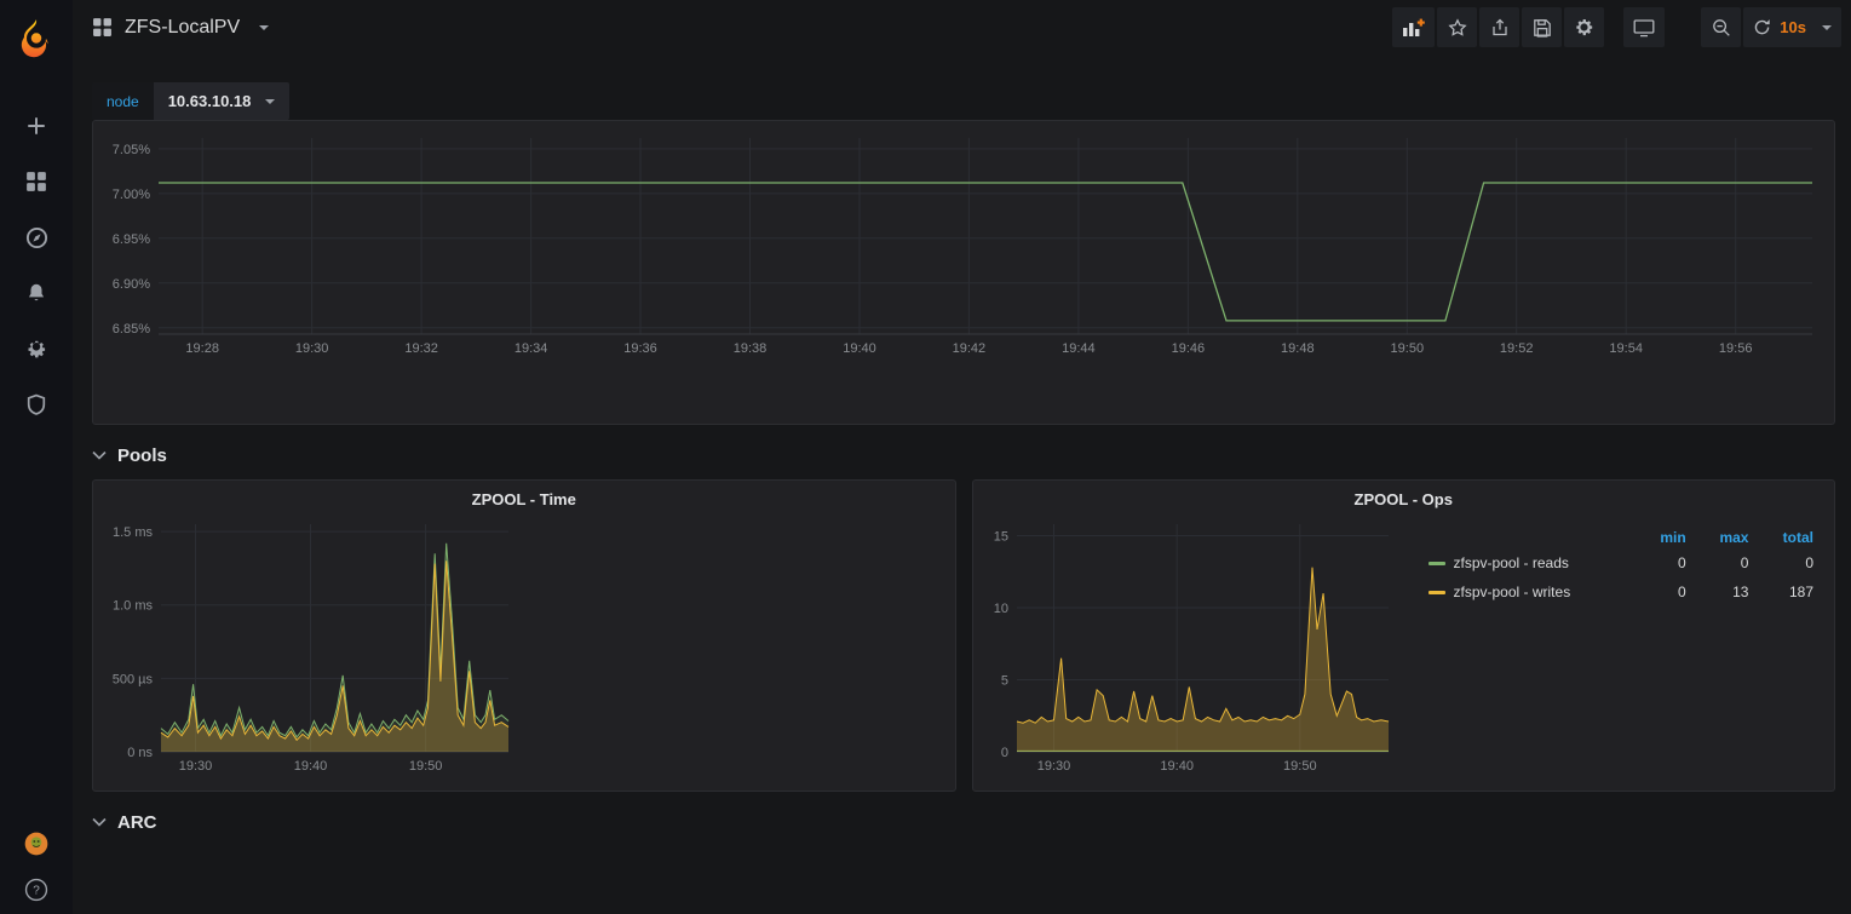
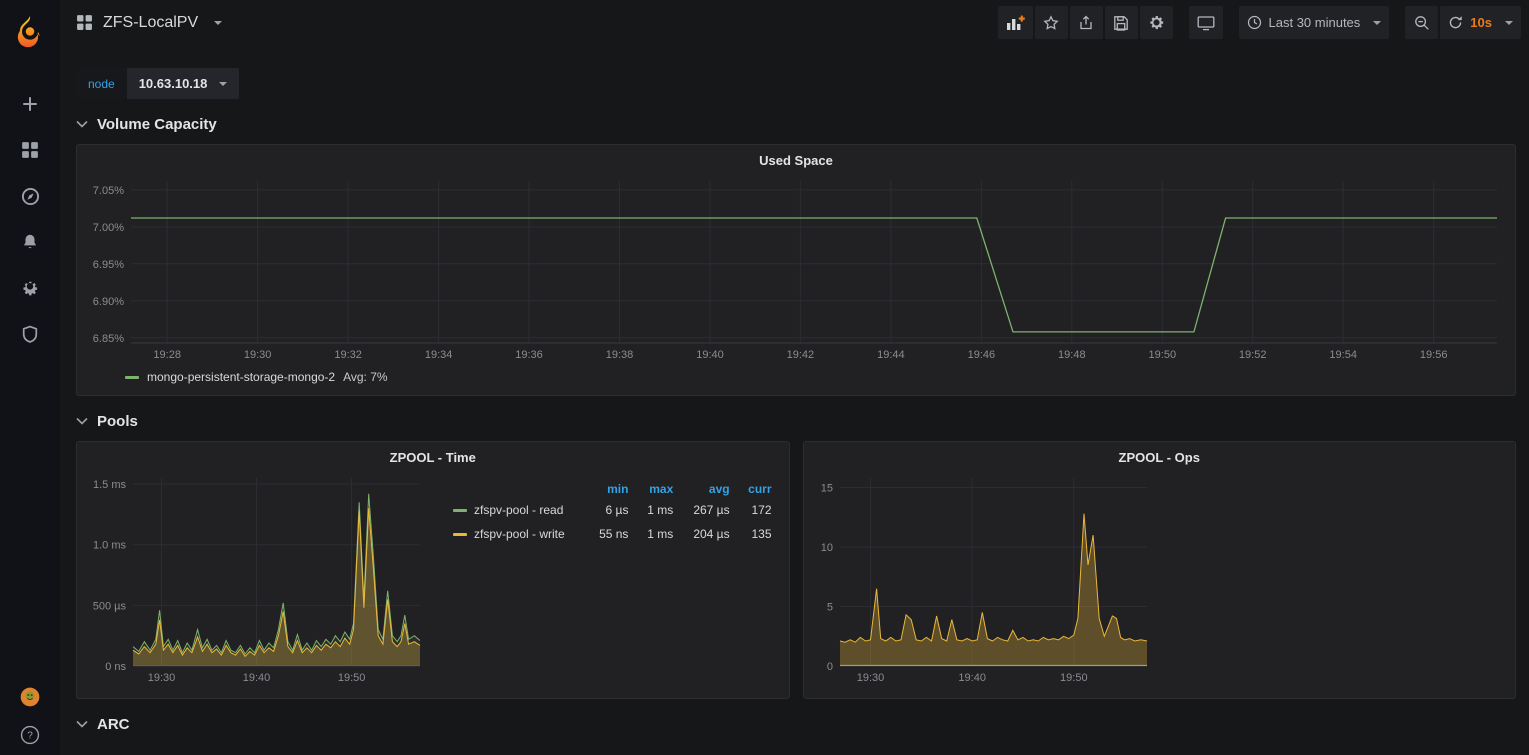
  ?
  ZFS-LocalPV
+ Last 30 minutes
  10s
  node
  10.63.10.18
+ Volume Capacity
+ Used Space
  19:28
  19:30
  19:32
  19:34
  19:36
  19:38
  19:40
  19:42
  19:44
  19:46
  19:48
  19:50
  19:52
  19:54
  19:56
  7.05%
  7.00%
  6.95%
  6.90%
  6.85%
+ mongo-persistent-storage-mongo-2
+ Avg: 7%
  Pools
  ZPOOL - Time
  19:30
  19:40
  19:50
  1.5 ms
  1.0 ms
  500 µs
  0 ns
+ 	min	max	avg	curr
+ zfspv-pool - read	6 µs	1 ms	267 µs	172
+ zfspv-pool - write	55 ns	1 ms	204 µs	135
  ZPOOL - Ops
  19:30
  19:40
  19:50
  15
  10
  5
  0
- 	min	max	total
- zfspv-pool - reads	0	0	0
- zfspv-pool - writes	0	13	187
  ARC
